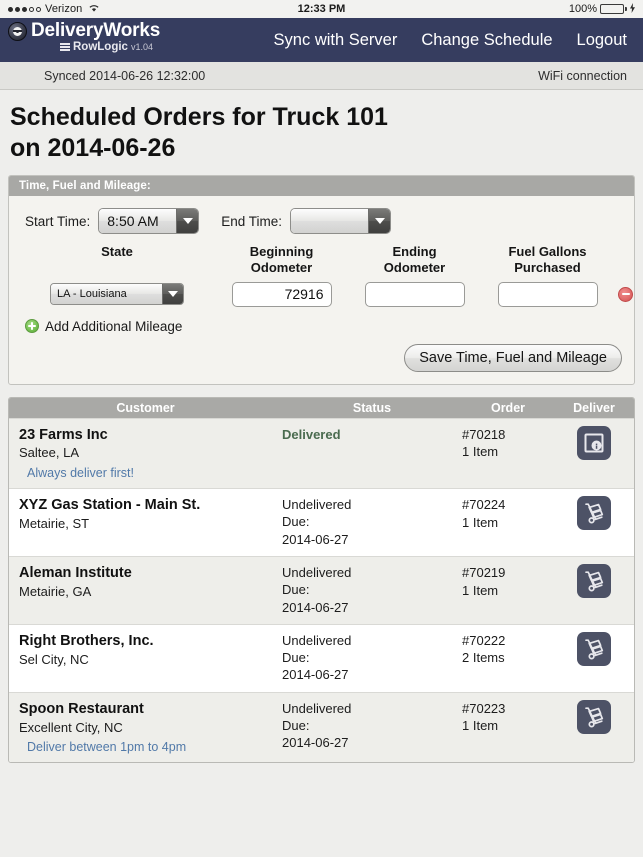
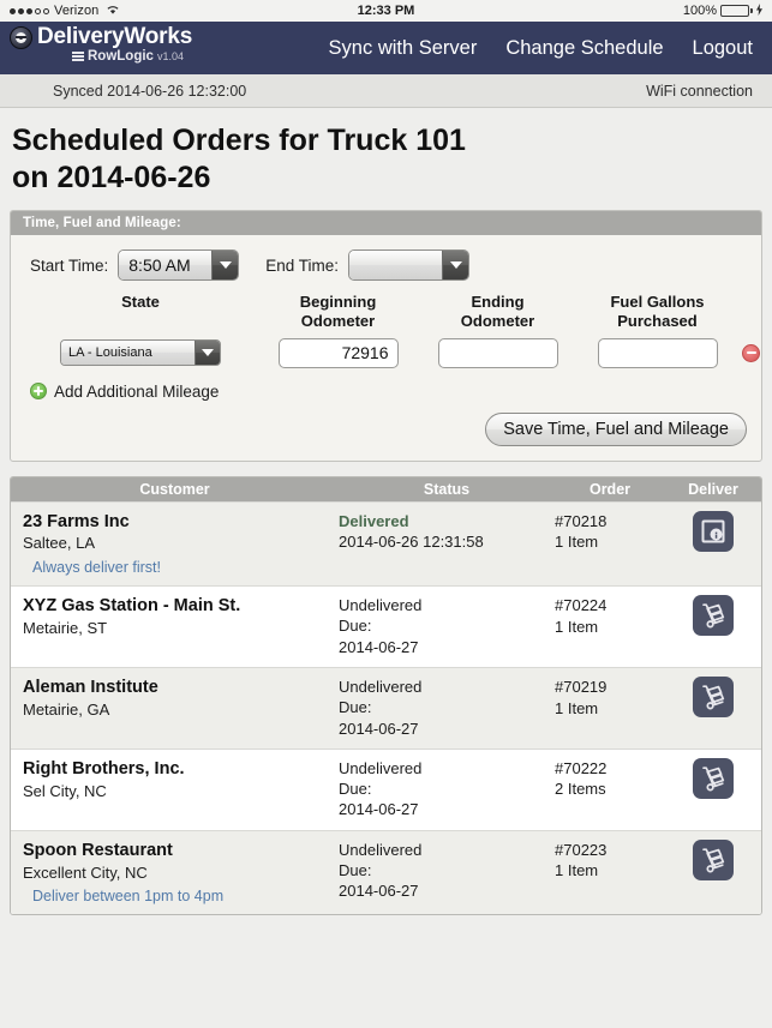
  Verizon
  12:33 PM
  100%
  DeliveryWorks
  RowLogic
  v1.04
  Sync with Server
  Change Schedule
  Logout
  Synced 2014-06-26 12:32:00
  WiFi connection
  Scheduled Orders for Truck 101
  on 2014-06-26
  Time, Fuel and Mileage:
  Start Time:
  8:50 AM
  End Time:
  State
  Beginning
  Odometer
  Ending
  Odometer
  Fuel Gallons
  Purchased
  LA - Louisiana
  72916
  Add Additional Mileage
  Save Time, Fuel and Mileage
  Customer
  Status
  Order
  Deliver
  23 Farms Inc
  Saltee, LA
  Always deliver first!
  Delivered
+ 2014-06-26 12:31:58
  #70218
  1 Item
  XYZ Gas Station - Main St.
  Metairie, ST
  Undelivered
  Due:
  2014-06-27
  #70224
  1 Item
  Aleman Institute
  Metairie, GA
  Undelivered
  Due:
  2014-06-27
  #70219
  1 Item
  Right Brothers, Inc.
  Sel City, NC
  Undelivered
  Due:
  2014-06-27
  #70222
  2 Items
  Spoon Restaurant
  Excellent City, NC
  Deliver between 1pm to 4pm
  Undelivered
  Due:
  2014-06-27
  #70223
  1 Item
